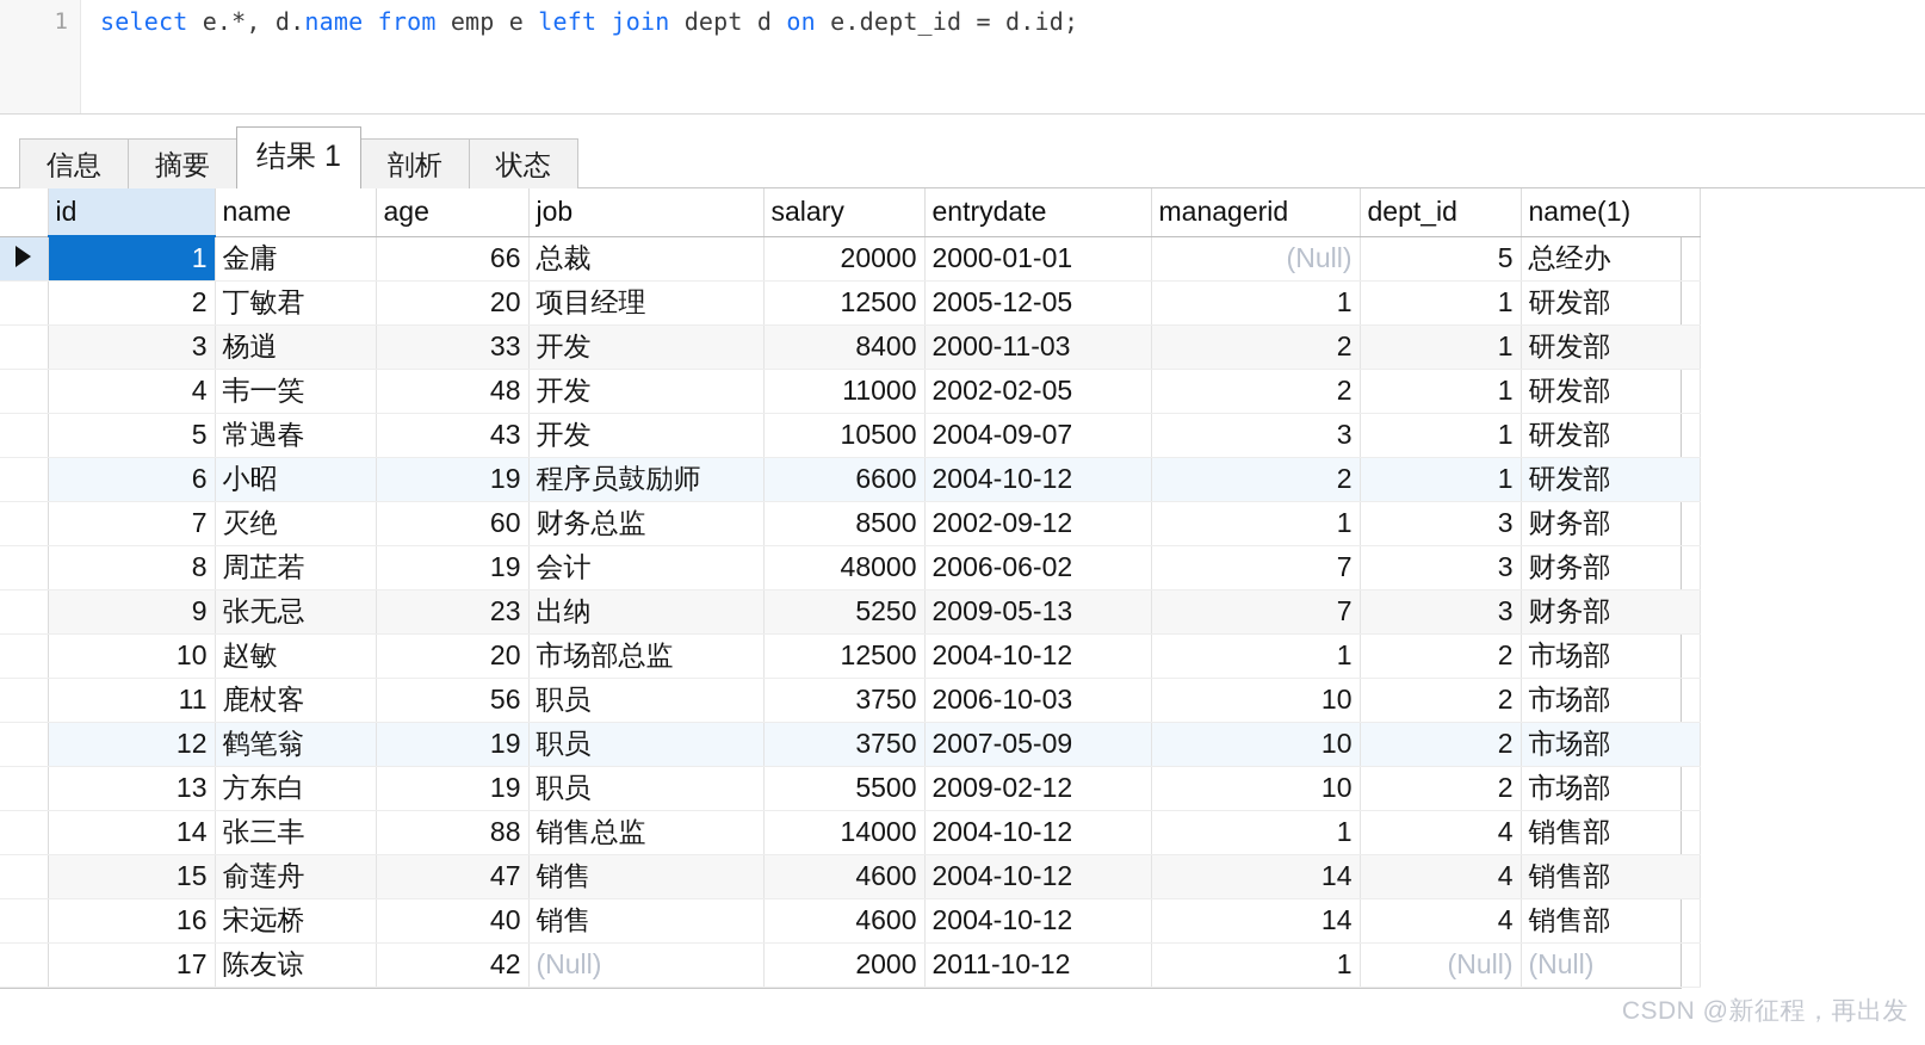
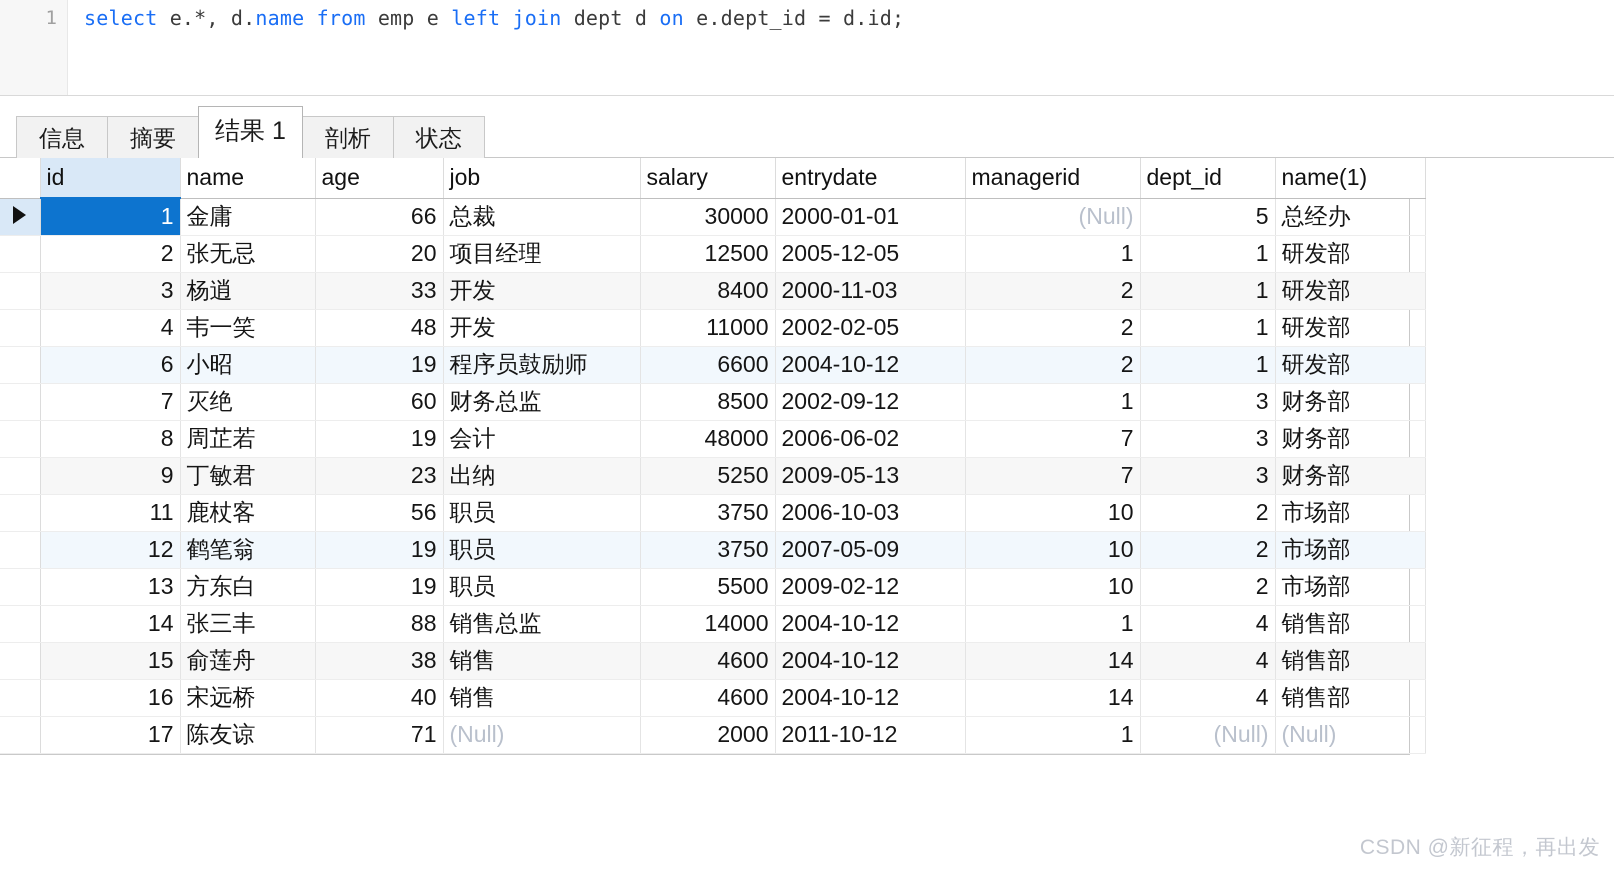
  1
  select e.*, d.name from emp e left join dept d on e.dept_id = d.id;
  信息 摘要 结果 1 剖析 状态
  	id	name	age	job	salary	entrydate	managerid	dept_id	name(1)
- 	1	金庸	66	总裁	20000	2000-01-01	(Null)	5	总经办
+ 	1	金庸	66	总裁	30000	2000-01-01	(Null)	5	总经办
- 	2	丁敏君	20	项目经理	12500	2005-12-05	1	1	研发部
+ 	2	张无忌	20	项目经理	12500	2005-12-05	1	1	研发部
  	3	杨逍	33	开发	8400	2000-11-03	2	1	研发部
  	4	韦一笑	48	开发	11000	2002-02-05	2	1	研发部
- 	5	常遇春	43	开发	10500	2004-09-07	3	1	研发部
  	6	小昭	19	程序员鼓励师	6600	2004-10-12	2	1	研发部
  	7	灭绝	60	财务总监	8500	2002-09-12	1	3	财务部
  	8	周芷若	19	会计	48000	2006-06-02	7	3	财务部
- 	9	张无忌	23	出纳	5250	2009-05-13	7	3	财务部
+ 	9	丁敏君	23	出纳	5250	2009-05-13	7	3	财务部
- 	10	赵敏	20	市场部总监	12500	2004-10-12	1	2	市场部
  	11	鹿杖客	56	职员	3750	2006-10-03	10	2	市场部
  	12	鹤笔翁	19	职员	3750	2007-05-09	10	2	市场部
  	13	方东白	19	职员	5500	2009-02-12	10	2	市场部
  	14	张三丰	88	销售总监	14000	2004-10-12	1	4	销售部
- 	15	俞莲舟	47	销售	4600	2004-10-12	14	4	销售部
+ 	15	俞莲舟	38	销售	4600	2004-10-12	14	4	销售部
  	16	宋远桥	40	销售	4600	2004-10-12	14	4	销售部
- 	17	陈友谅	42	(Null)	2000	2011-10-12	1	(Null)	(Null)
+ 	17	陈友谅	71	(Null)	2000	2011-10-12	1	(Null)	(Null)
  CSDN @新征程，再出发
